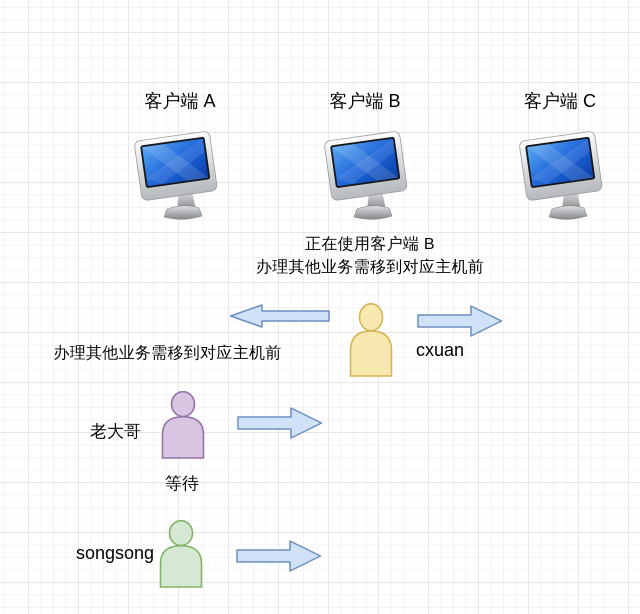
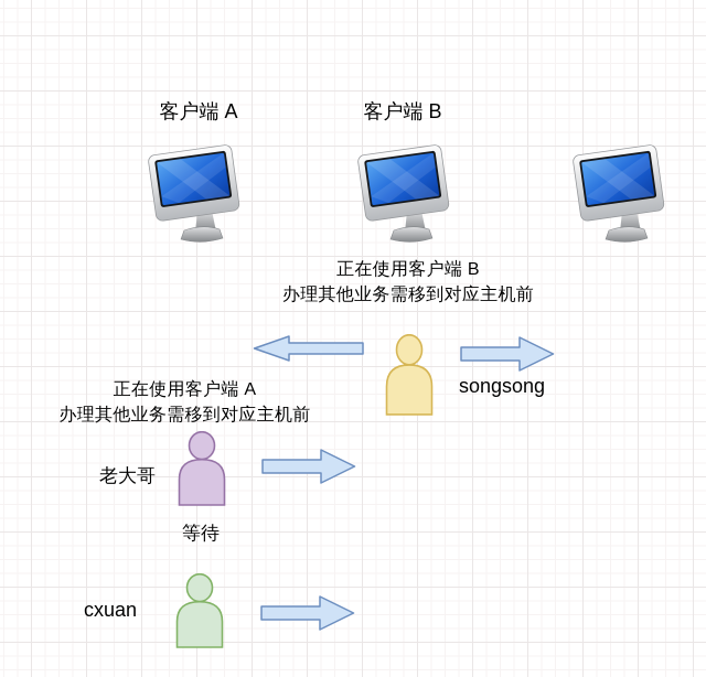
  客户端 A
  客户端 B
- 客户端 C
  正在使用客户端 B
  办理其他业务需移到对应主机前
- cxuan
+ songsong
+ 正在使用客户端 A
  办理其他业务需移到对应主机前
  老大哥
  等待
- songsong
+ cxuan
